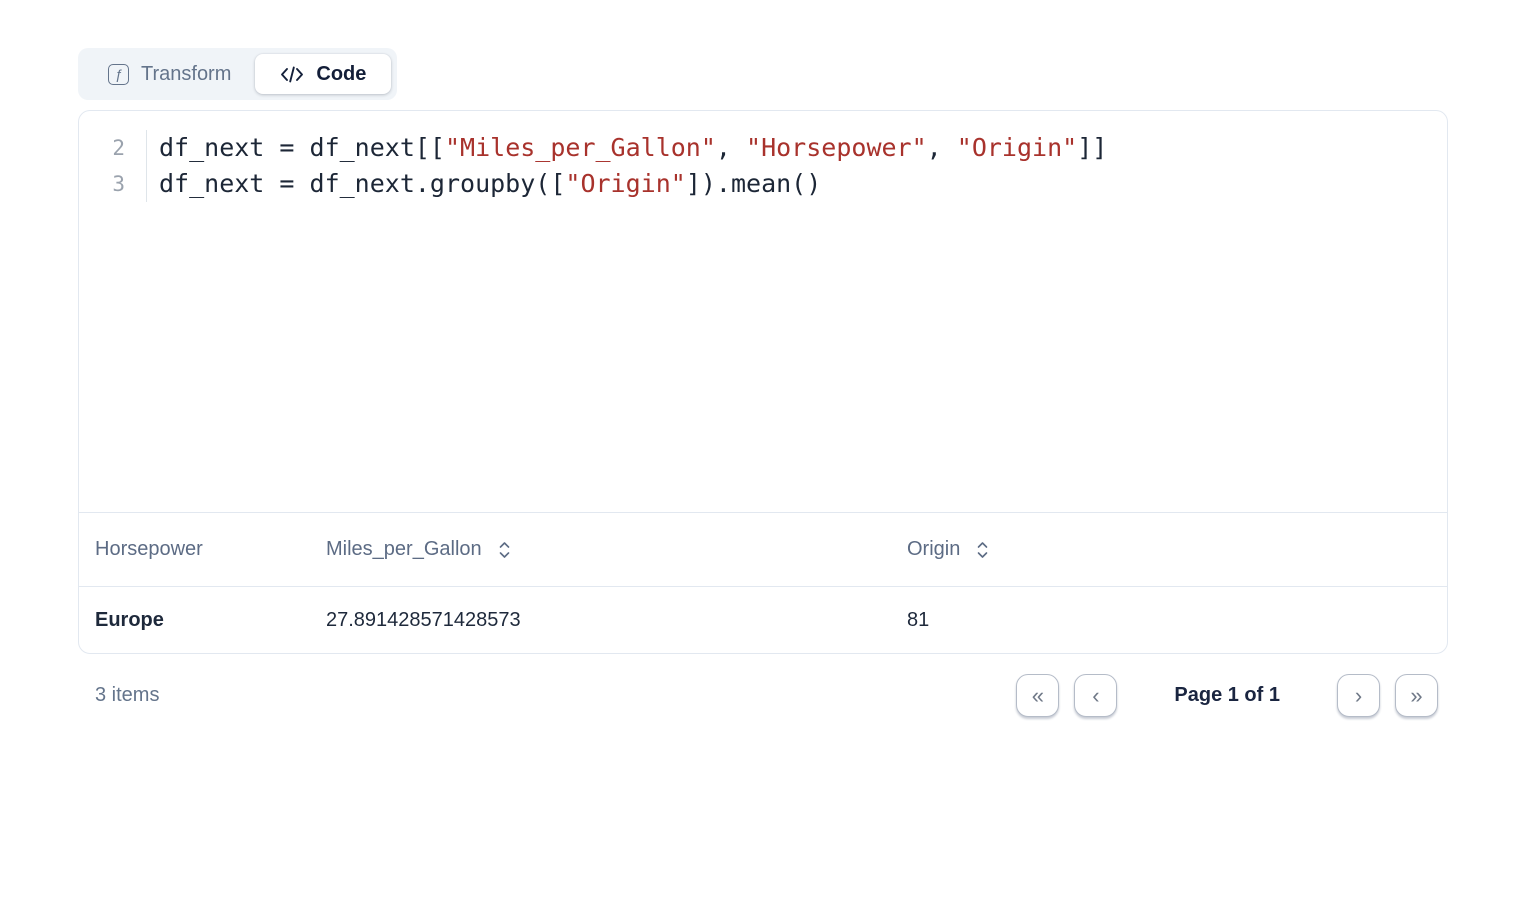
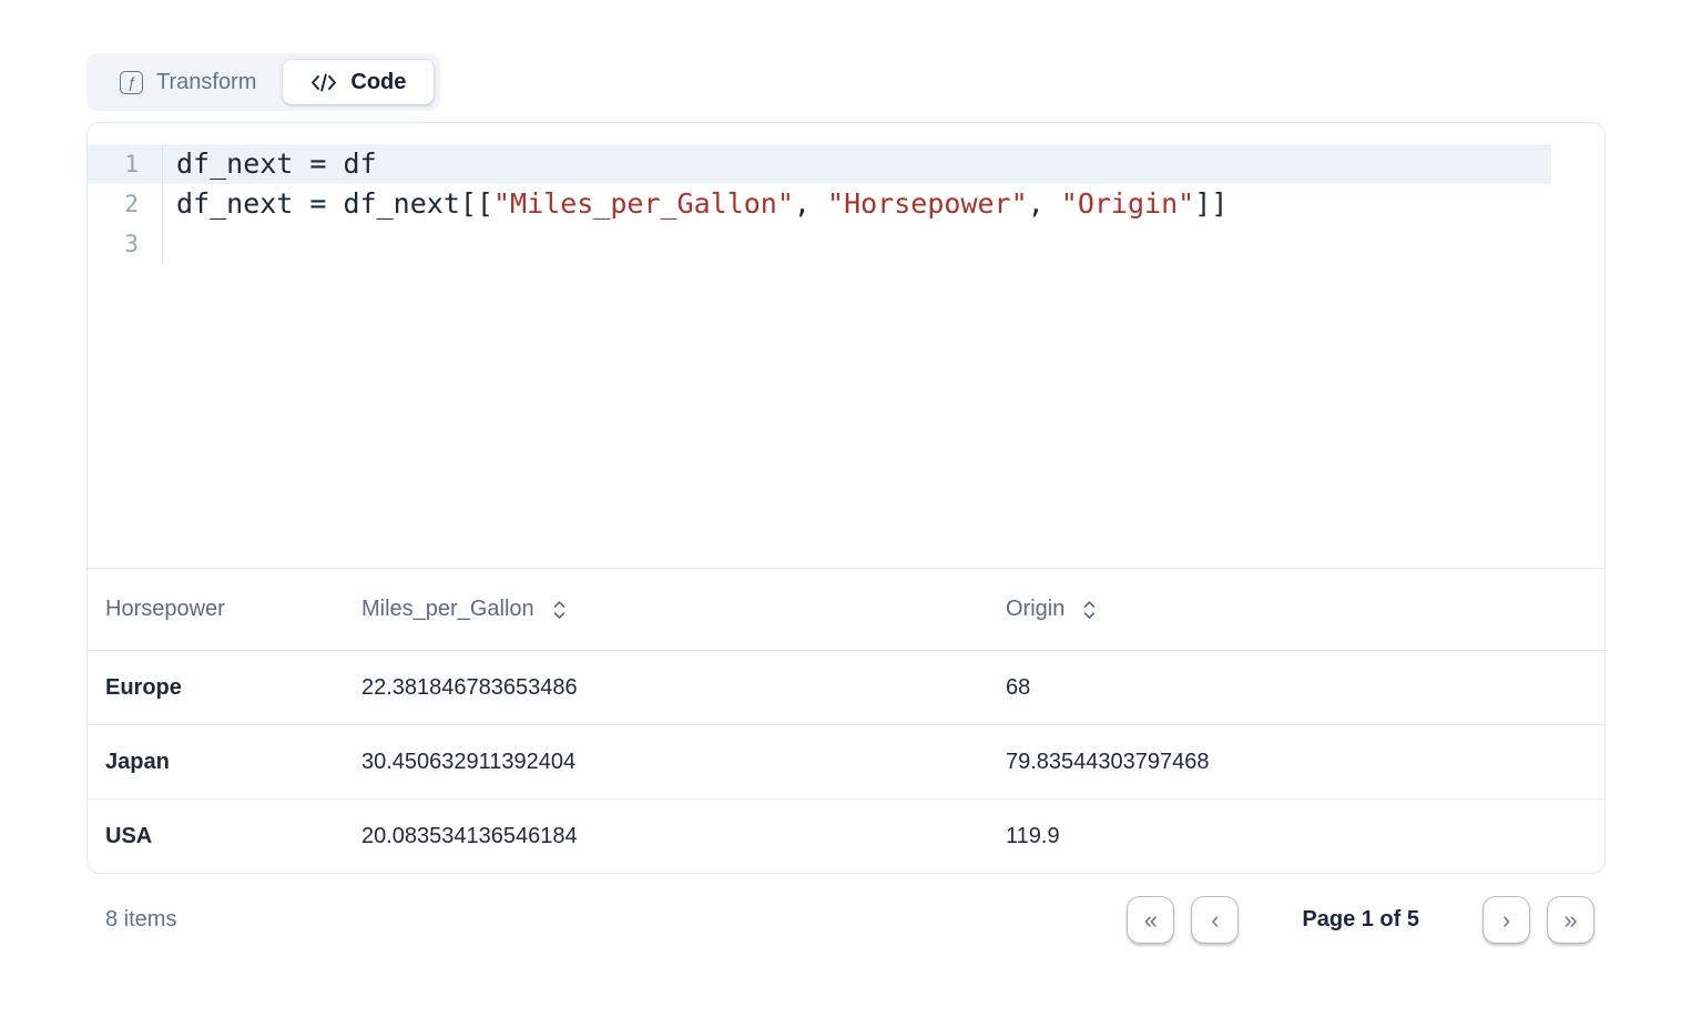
  ƒ
  Transform
  Code
+ 1
+ df_next = df
  2
  df_next = df_next[["Miles_per_Gallon", "Horsepower", "Origin"]]
  3
- df_next = df_next.groupby(["Origin"]).mean()
  Horsepower
  Miles_per_Gallon
  Origin
  Europe
- 27.891428571428573
+ 22.381846783653486
- 81
+ 68
+ Japan
+ 30.450632911392404
+ 79.83544303797468
+ USA
+ 20.083534136546184
+ 119.9
- 3 items
+ 8 items
  «
  ‹
- Page 1 of 1
+ Page 1 of 5
  ›
  »
